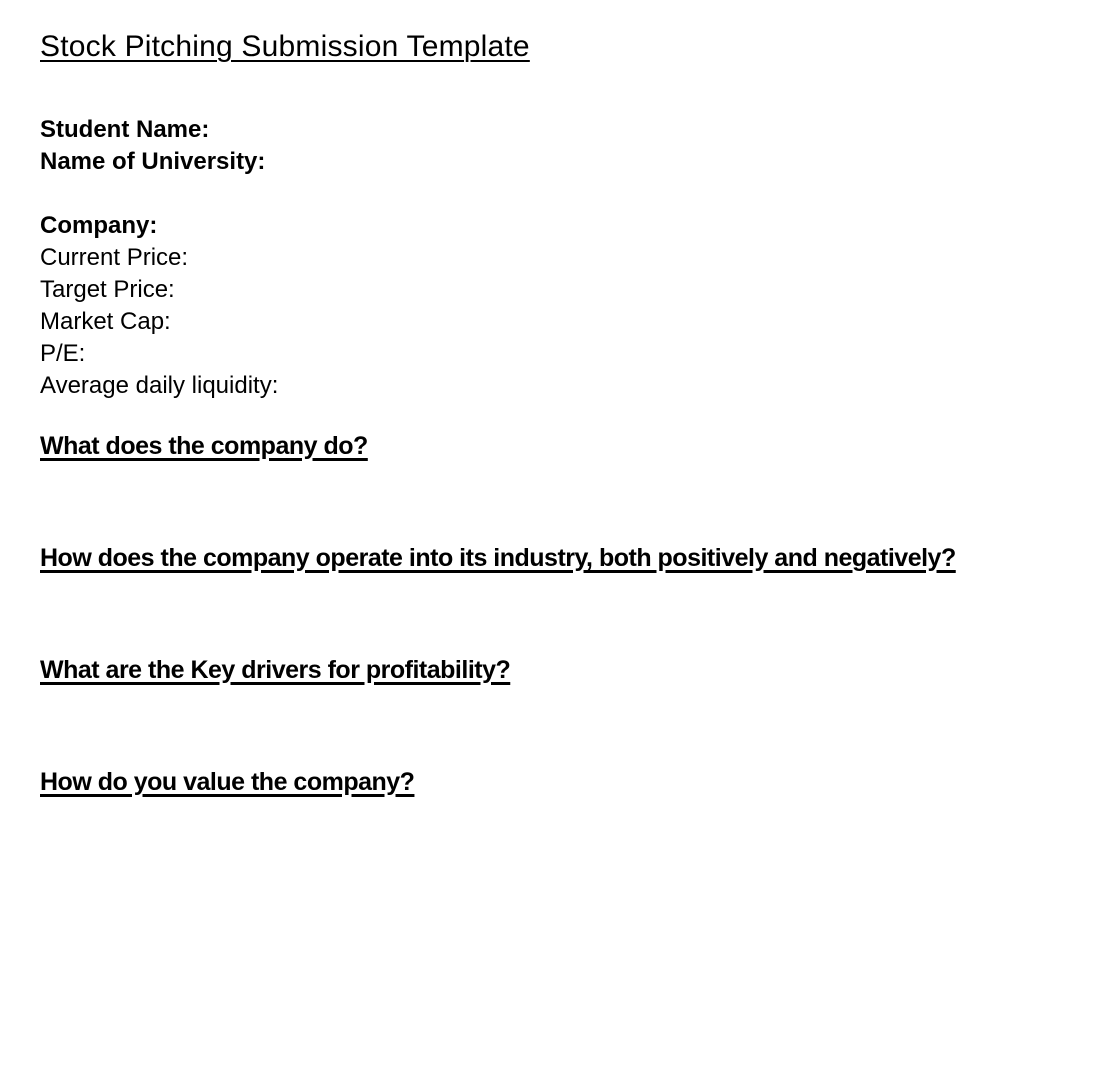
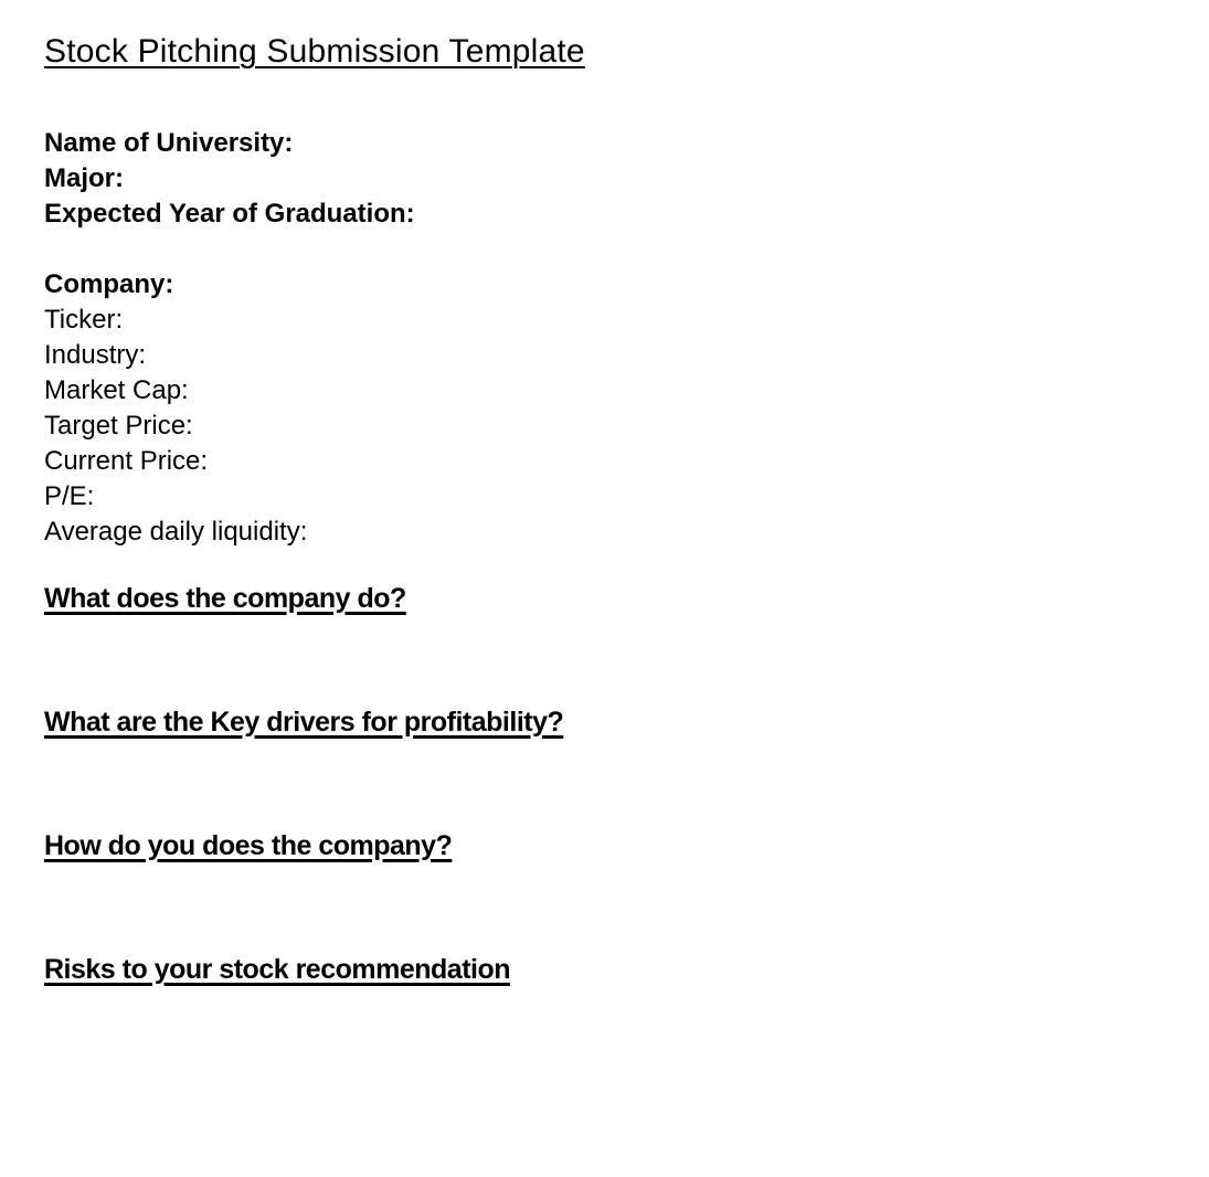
  Stock Pitching Submission Template
- Student Name:
  Name of University:
+ Major:
+ Expected Year of Graduation:
  Company:
+ Ticker:
+ Industry:
- Current Price:
+ Market Cap:
  Target Price:
- Market Cap:
+ Current Price:
  P/E:
  Average daily liquidity:
  What does the company do?
- How does the company operate into its industry, both positively and negatively?
  What are the Key drivers for profitability?
- How do you value the company?
+ How do you does the company?
+ Risks to your stock recommendation
